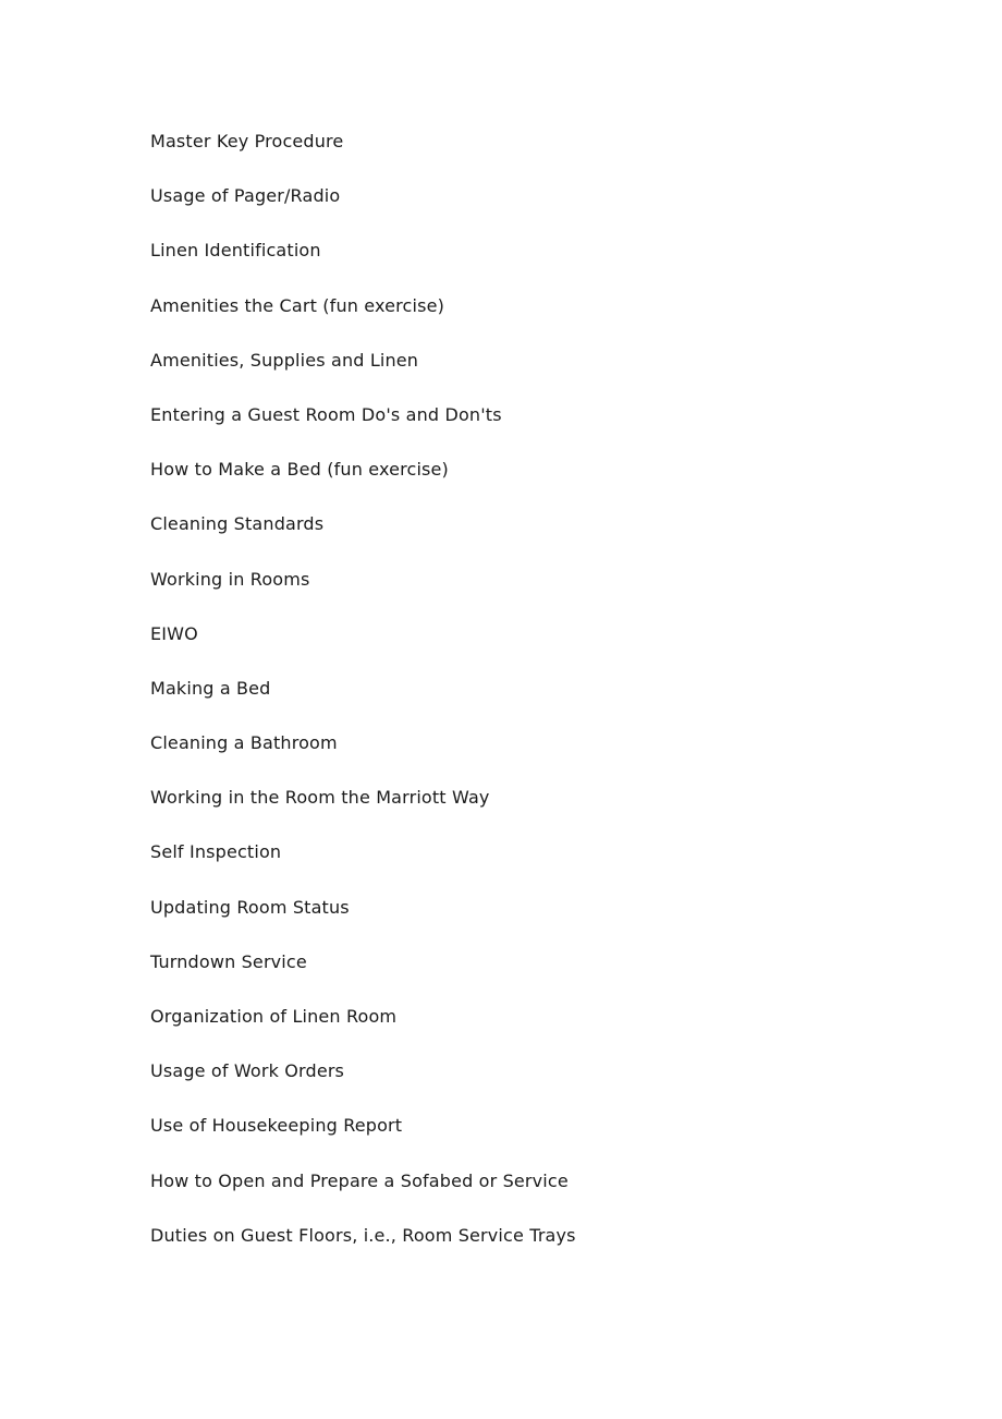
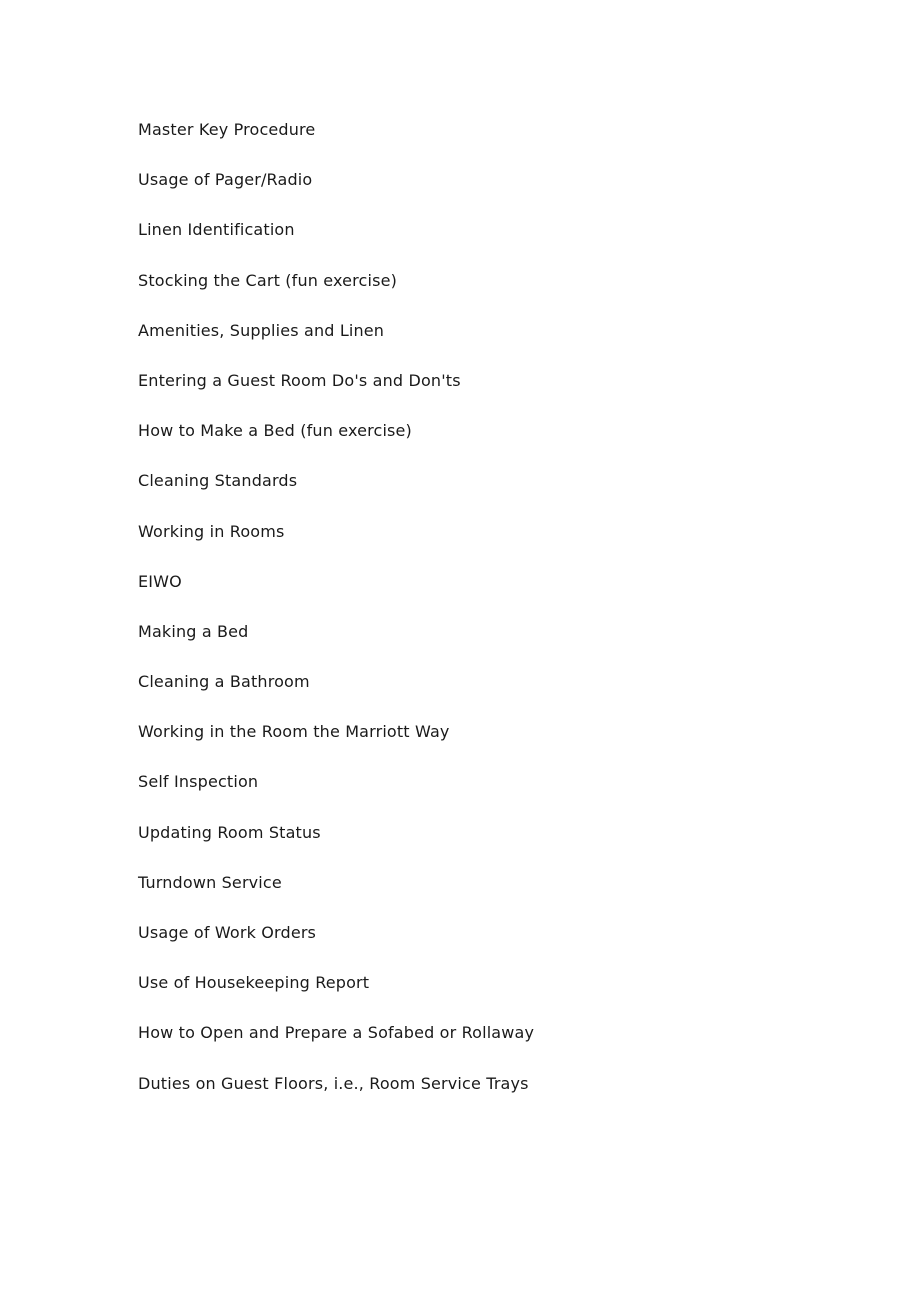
  Master Key Procedure
  Usage of Pager/Radio
  Linen Identification
- Amenities the Cart (fun exercise)
+ Stocking the Cart (fun exercise)
  Amenities, Supplies and Linen
  Entering a Guest Room Do's and Don'ts
  How to Make a Bed (fun exercise)
  Cleaning Standards
  Working in Rooms
  EIWO
  Making a Bed
  Cleaning a Bathroom
  Working in the Room the Marriott Way
  Self Inspection
  Updating Room Status
  Turndown Service
- Organization of Linen Room
  Usage of Work Orders
  Use of Housekeeping Report
- How to Open and Prepare a Sofabed or Service
+ How to Open and Prepare a Sofabed or Rollaway
  Duties on Guest Floors, i.e., Room Service Trays
